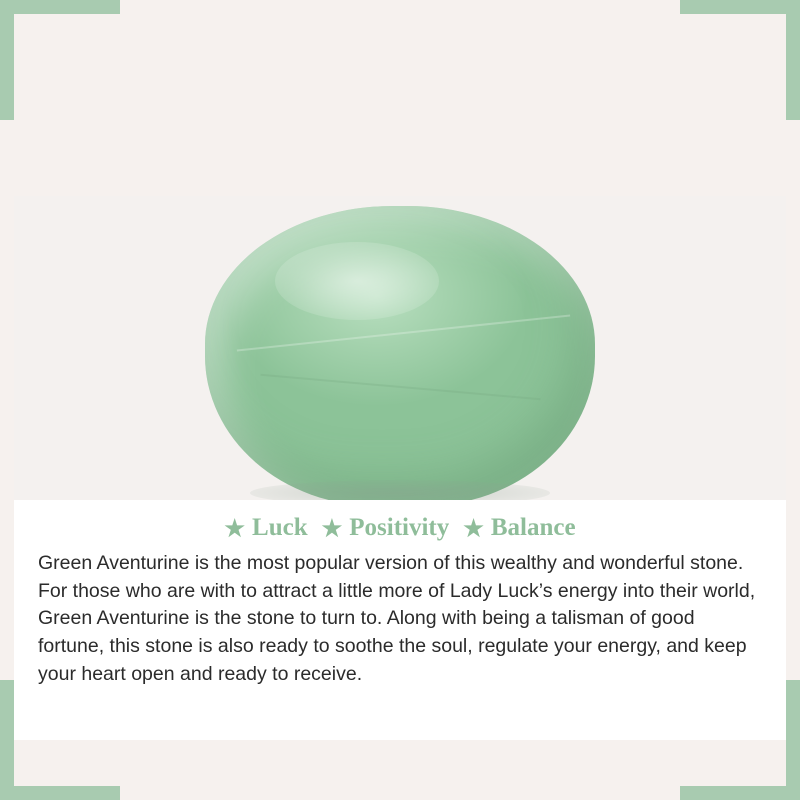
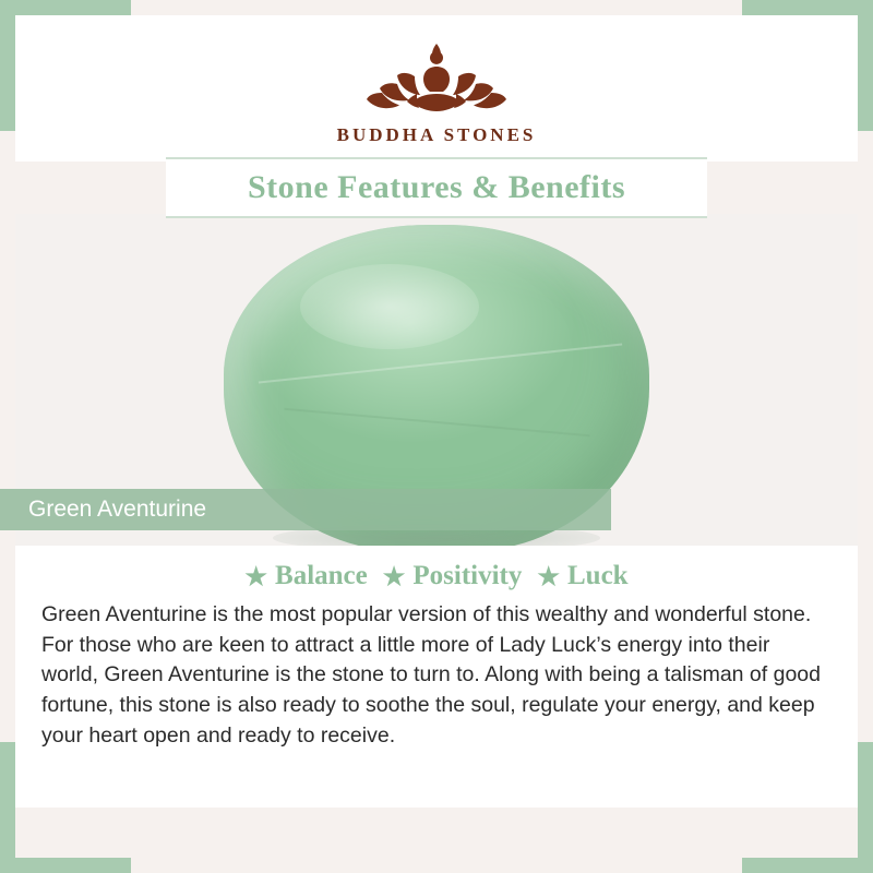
+ BUDDHA STONES
+ Stone Features & Benefits
+ Green Aventurine
  ★
- Luck
+ Balance
  ★
  Positivity
  ★
- Balance
+ Luck
- Green Aventurine is the most popular version of this wealthy and wonderful stone. For those who are with to attract a little more of Lady Luck’s energy into their world, Green Aventurine is the stone to turn to. Along with being a talisman of good fortune, this stone is also ready to soothe the soul, regulate your energy, and keep your heart open and ready to receive.
+ Green Aventurine is the most popular version of this wealthy and wonderful stone. For those who are keen to attract a little more of Lady Luck’s energy into their world, Green Aventurine is the stone to turn to. Along with being a talisman of good fortune, this stone is also ready to soothe the soul, regulate your energy, and keep your heart open and ready to receive.
